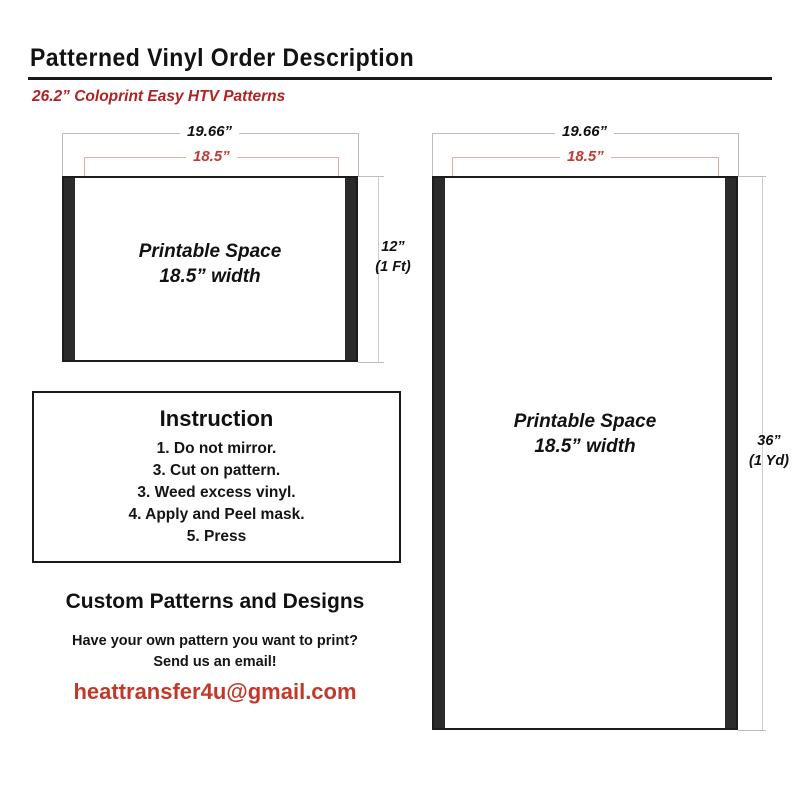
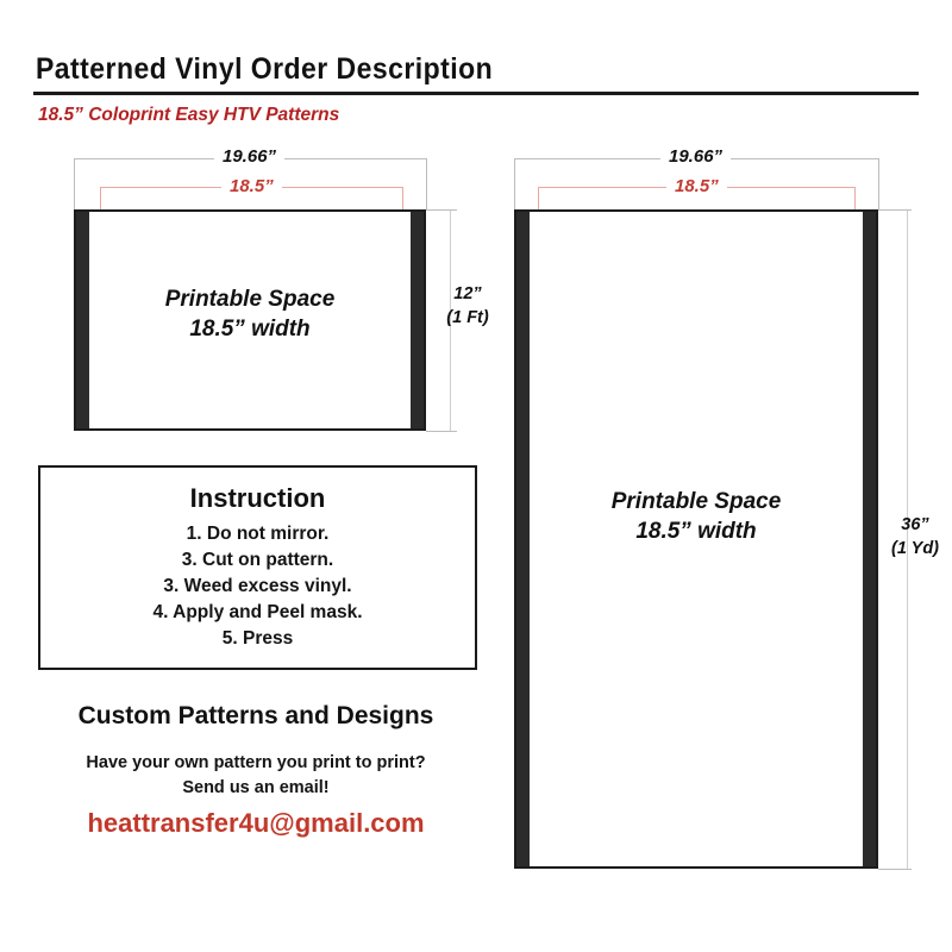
  Patterned Vinyl Order Description
- 26.2” Coloprint Easy HTV Patterns
+ 18.5” Coloprint Easy HTV Patterns
  19.66”
  18.5”
  12”
  (1 Ft)
  Printable Space
  18.5” width
  19.66”
  18.5”
  36”
  (1 Yd)
  Printable Space
  18.5” width
  Instruction
  1. Do not mirror.
  3. Cut on pattern.
  3. Weed excess vinyl.
  4. Apply and Peel mask.
  5. Press
  Custom Patterns and Designs
- Have your own pattern you want to print?
+ Have your own pattern you print to print?
  Send us an email!
  heattransfer4u@gmail.com
